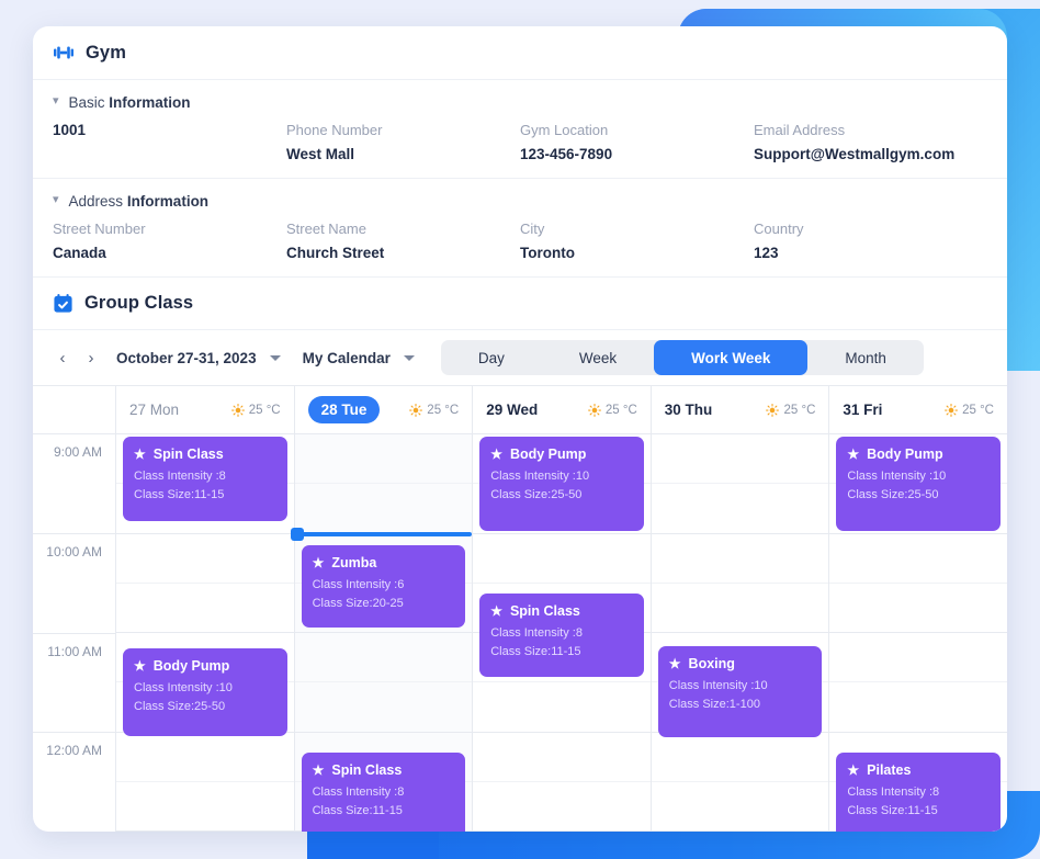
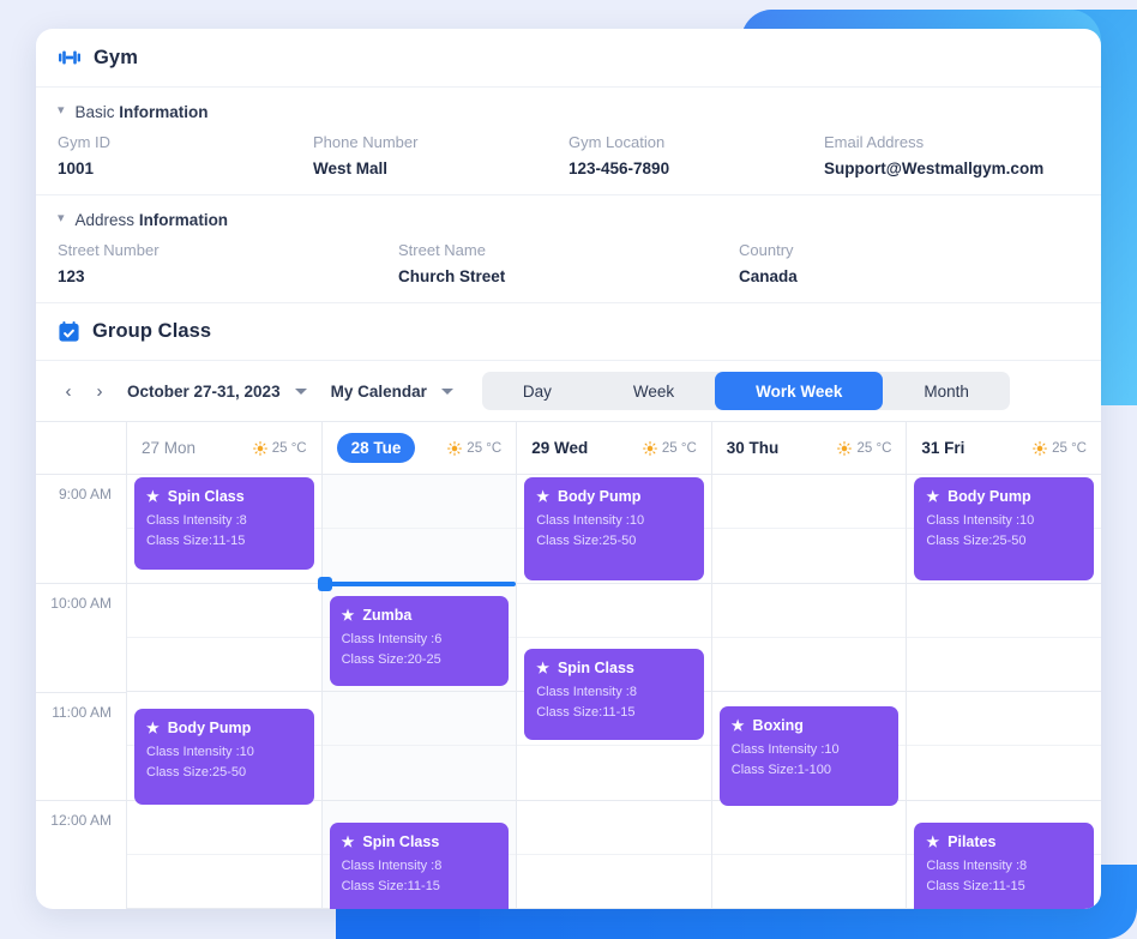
  Gym
  ▾
  Basic Information
+ Gym ID
  1001
  Phone Number
  West Mall
  Gym Location
  123-456-7890
  Email Address
  Support@Westmallgym.com
  ▾
  Address Information
  Street Number
- Canada
+ 123
  Street Name
  Church Street
- City
- Toronto
  Country
- 123
+ Canada
  Group Class
  ‹
  ›
  October 27-31, 2023
  My Calendar
  Day
  Week
  Work Week
  Month
  27 Mon
  25 °C
  28 Tue
  25 °C
  29 Wed
  25 °C
  30 Thu
  25 °C
  31 Fri
  25 °C
  9:00 AM
  10:00 AM
  11:00 AM
  12:00 AM
  ★
  Spin Class
  Class Intensity :8
  Class Size:11-15
  ★
  Body Pump
  Class Intensity :10
  Class Size:25-50
  ★
  Zumba
  Class Intensity :6
  Class Size:20-25
  ★
  Spin Class
  Class Intensity :8
  Class Size:11-15
  ★
  Body Pump
  Class Intensity :10
  Class Size:25-50
  ★
  Spin Class
  Class Intensity :8
  Class Size:11-15
  ★
  Boxing
  Class Intensity :10
  Class Size:1-100
  ★
  Body Pump
  Class Intensity :10
  Class Size:25-50
  ★
  Pilates
  Class Intensity :8
  Class Size:11-15
